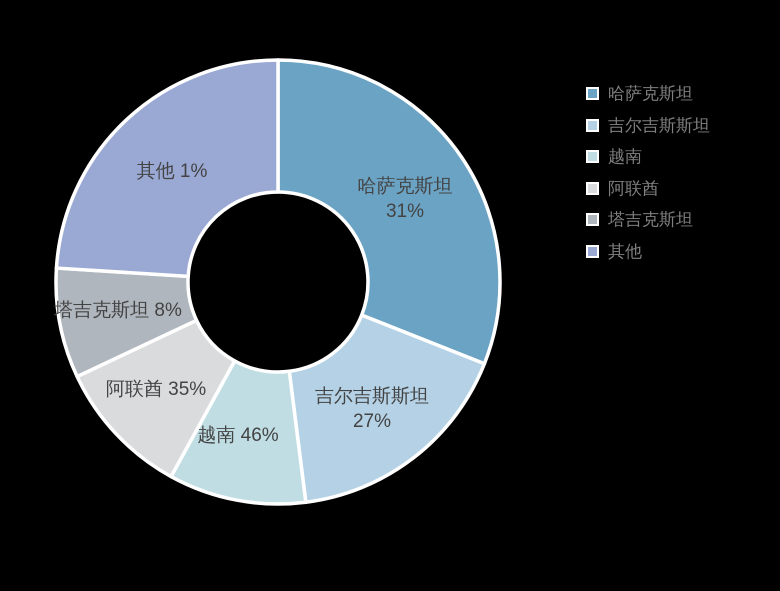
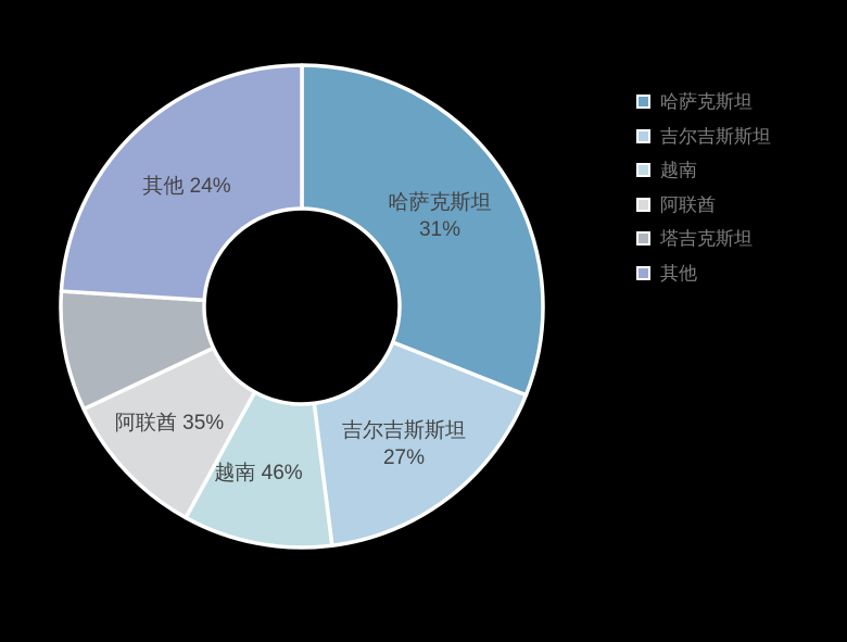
  哈萨克斯坦 31%
  吉尔吉斯斯坦 27%
  越南 46%
  阿联酋 35%
- 塔吉克斯坦 8%
- 其他 1%
+ 其他 24%
  哈萨克斯坦
  吉尔吉斯斯坦
  越南
  阿联酋
  塔吉克斯坦
  其他
